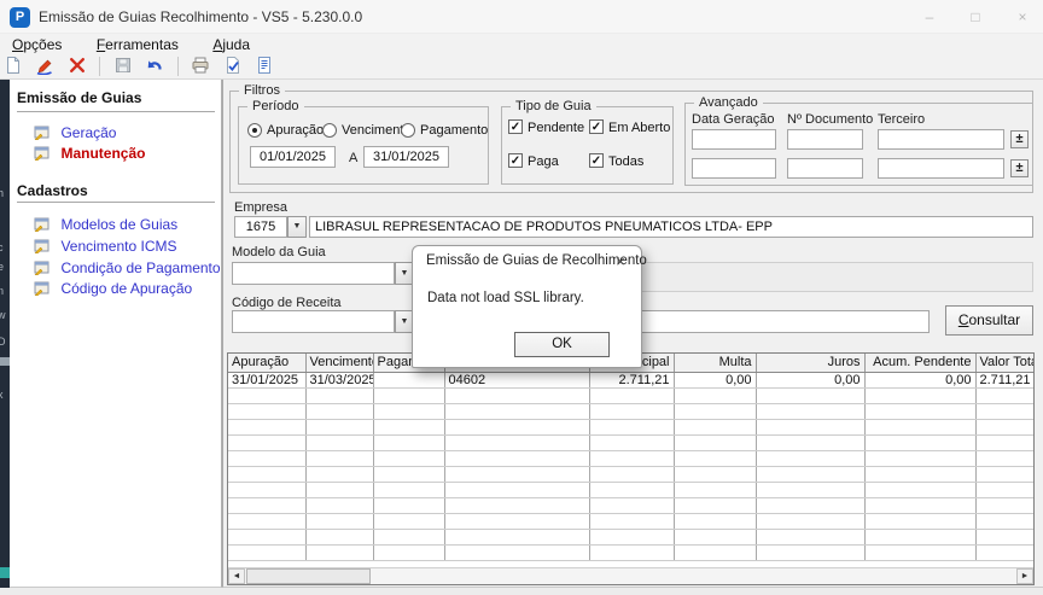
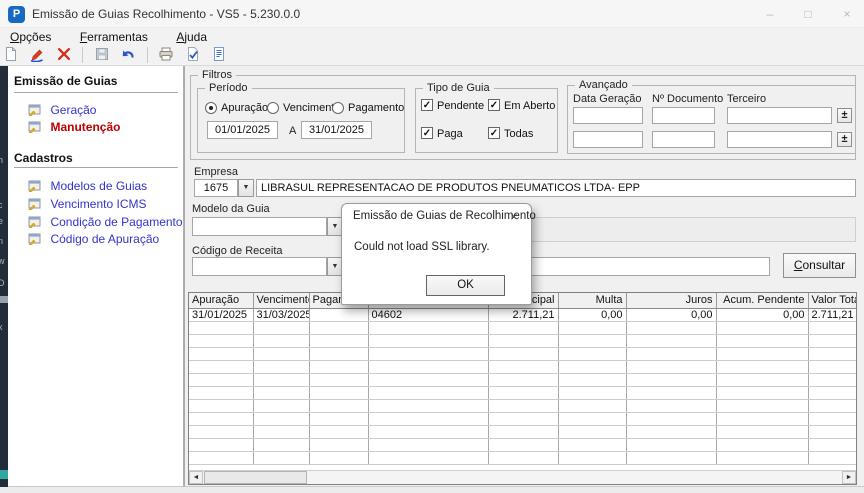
  P
  Emissão de Guias Recolhimento - VS5 - 5.230.0.0
  –
  □
  ×
  Opções Ferramentas Ajuda
  h
  c
  e
  n
  w
  D
  x
  Emissão de Guias
  Geração
  Manutenção
  Cadastros
  Modelos de Guias
  Vencimento ICMS
  Condição de Pagamento
  Código de Apuração
  Filtros
  Período
  Apuração
  Vencimen
  Pagamento
  01/01/2025
  A
  31/01/2025
  Tipo de Guia
  Pendente
  Em Aberto
  Paga
  Todas
  Avançado
  Data Geração
  Nº Documento
  Terceiro
  ±
  ±
  Empresa
  1675
  LIBRASUL REPRESENTACAO DE PRODUTOS PNEUMATICOS LTDA- EPP
  Modelo da Guia
  Código de Receita
  Consultar
  Apuração	Venciment	Paga		cipal	Multa	Juros	Acum. Pendente	Valor Tot
  31/01/2025	31/03/2025		04602	2.711,21	0,00	0,00	0,00	2.711,21
  Emissão de Guias de Recolhimento
  ×
- Data not load SSL library.
+ Could not load SSL library.
  OK
